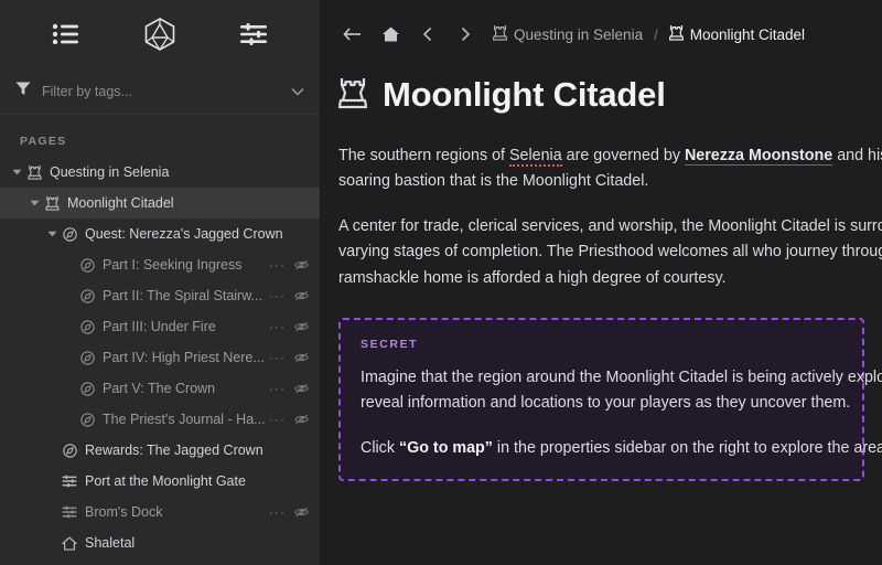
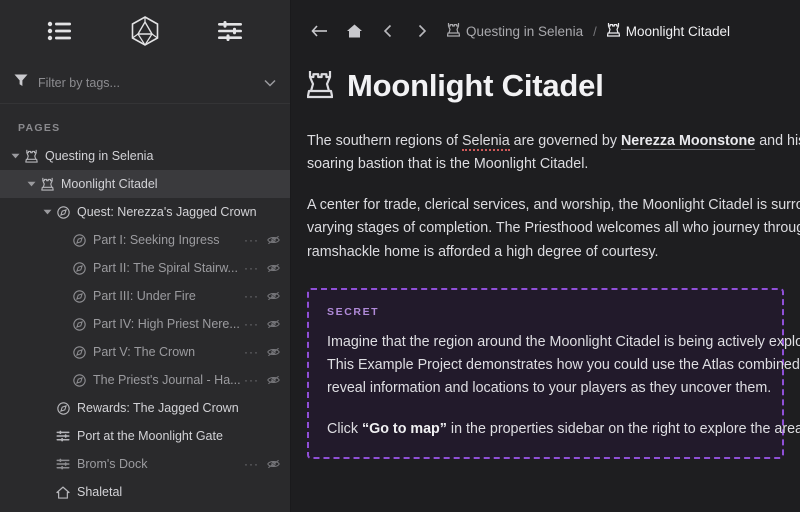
  Filter by tags...
  PAGES
  Questing in Selenia
  Moonlight Citadel
  Quest: Nerezza's Jagged Crown
  Part I: Seeking Ingress
  ···
  Part II: The Spiral Stairw...
  ···
  Part III: Under Fire
  ···
  Part IV: High Priest Nere...
  ···
  Part V: The Crown
  ···
  The Priest's Journal - Ha...
  ···
  Rewards: The Jagged Crown
  Port at the Moonlight Gate
  Brom's Dock
  ···
  Shaletal
  Questing in Selenia
  /
  Moonlight Citadel
  Moonlight Citadel
  The southern regions of Selenia are governed by Nerezza Moonstone and hi
  soaring bastion that is the Moonlight Citadel.
  A center for trade, clerical services, and worship, the Moonlight Citadel is surr
  varying stages of completion. The Priesthood welcomes all who journey throu
  ramshackle home is afforded a high degree of courtesy.
  SECRET
  Imagine that the region around the Moonlight Citadel is being actively explo
+ This Example Project demonstrates how you could use the Atlas combined
  reveal information and locations to your players as they uncover them.
  Click “Go to map” in the properties sidebar on the right to explore the area
